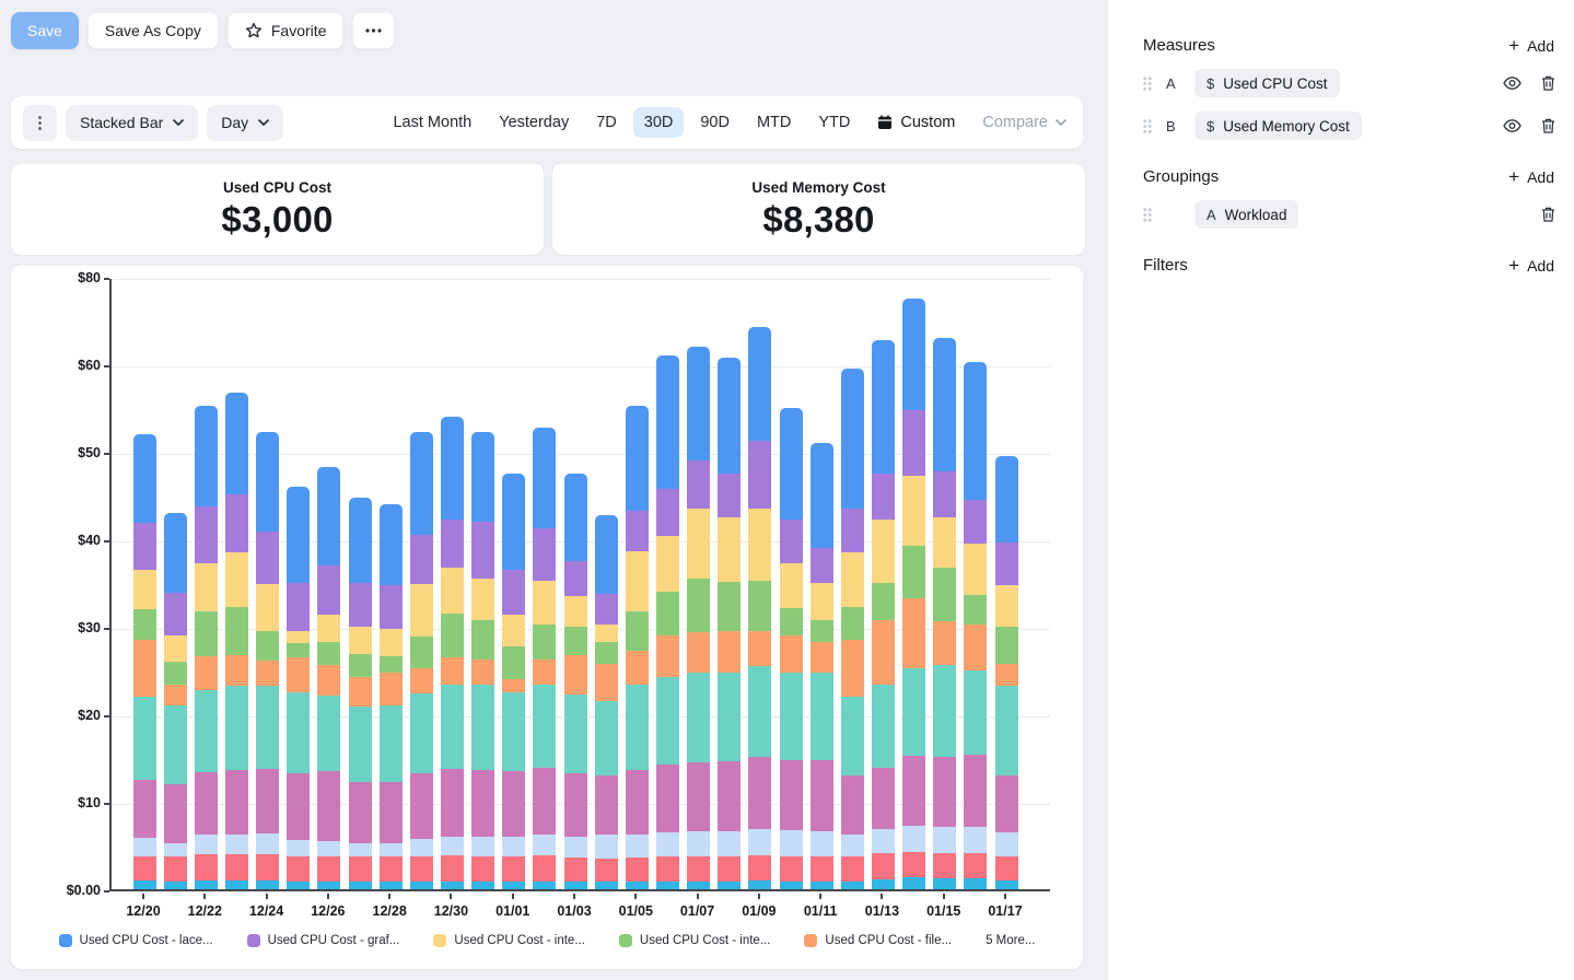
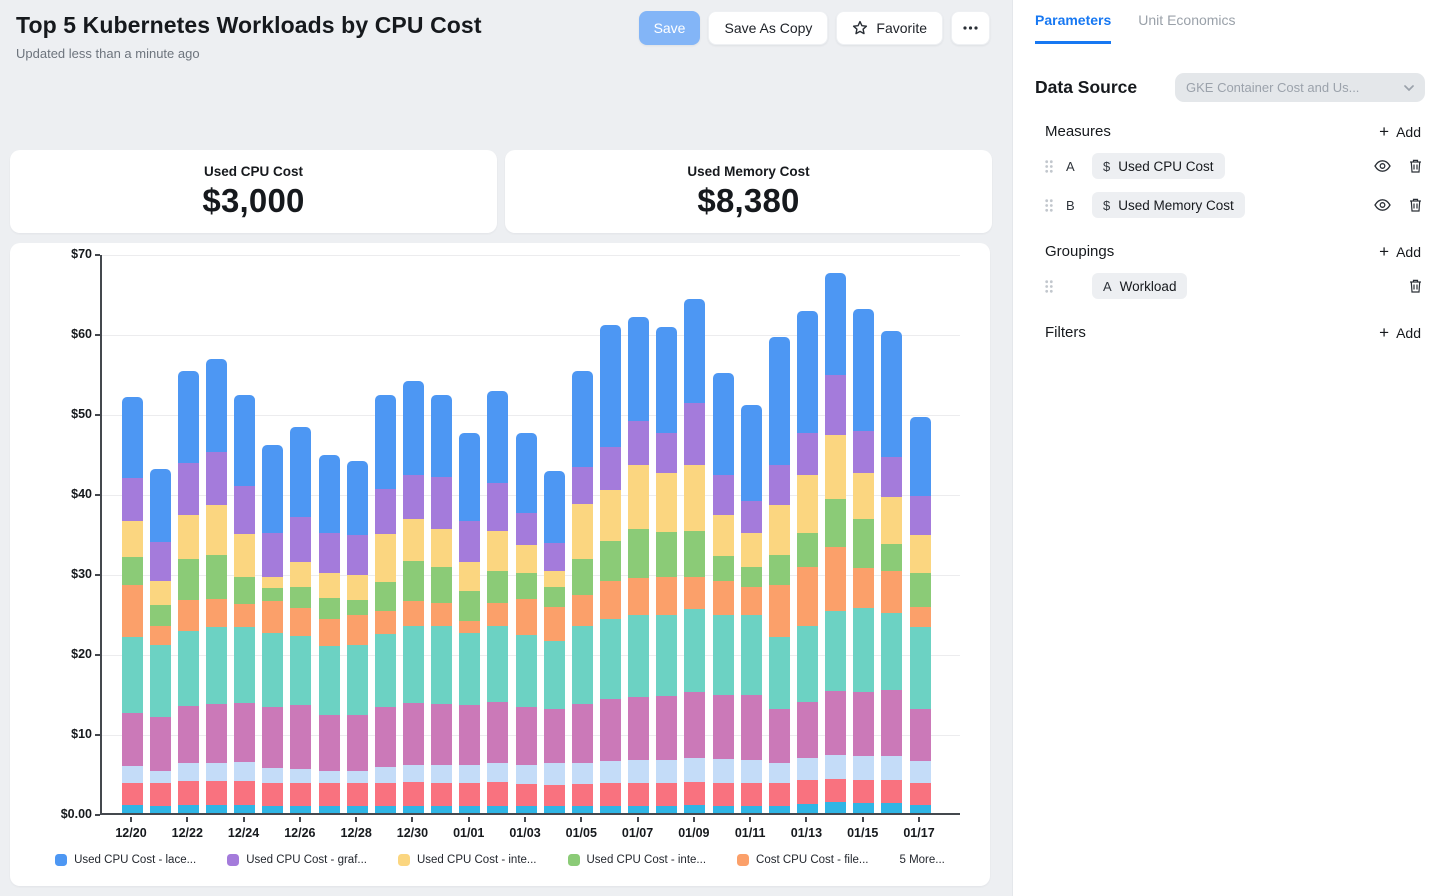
+ Top 5 Kubernetes Workloads by CPU Cost
+ Updated less than a minute ago
  Save
  Save As Copy
  Favorite
- ⋮
- Stacked Bar
- Day
- Last Month
- Yesterday
- 7D
- 30D
- 90D
- MTD
- YTD
- Custom
- Compare
  Used CPU Cost
  $3,000
  Used Memory Cost
  $8,380
  $0.00
  $10
  $20
  $30
  $40
  $50
  $60
- $80
+ $70
  12/20
  12/22
  12/24
  12/26
  12/28
  12/30
  01/01
  01/03
  01/05
  01/07
  01/09
  01/11
  01/13
  01/15
  01/17
  Used CPU Cost - lace...
  Used CPU Cost - graf...
  Used CPU Cost - inte...
  Used CPU Cost - inte...
- Used CPU Cost - file...
+ Cost CPU Cost - file...
  5 More...
+ Parameters
+ Unit Economics
+ Data Source
+ GKE Container Cost and Us...
  Measures
  +
  Add
  A
  $
  Used CPU Cost
  B
  $
  Used Memory Cost
  Groupings
  +
  Add
  A
  Workload
  Filters
  +
  Add
